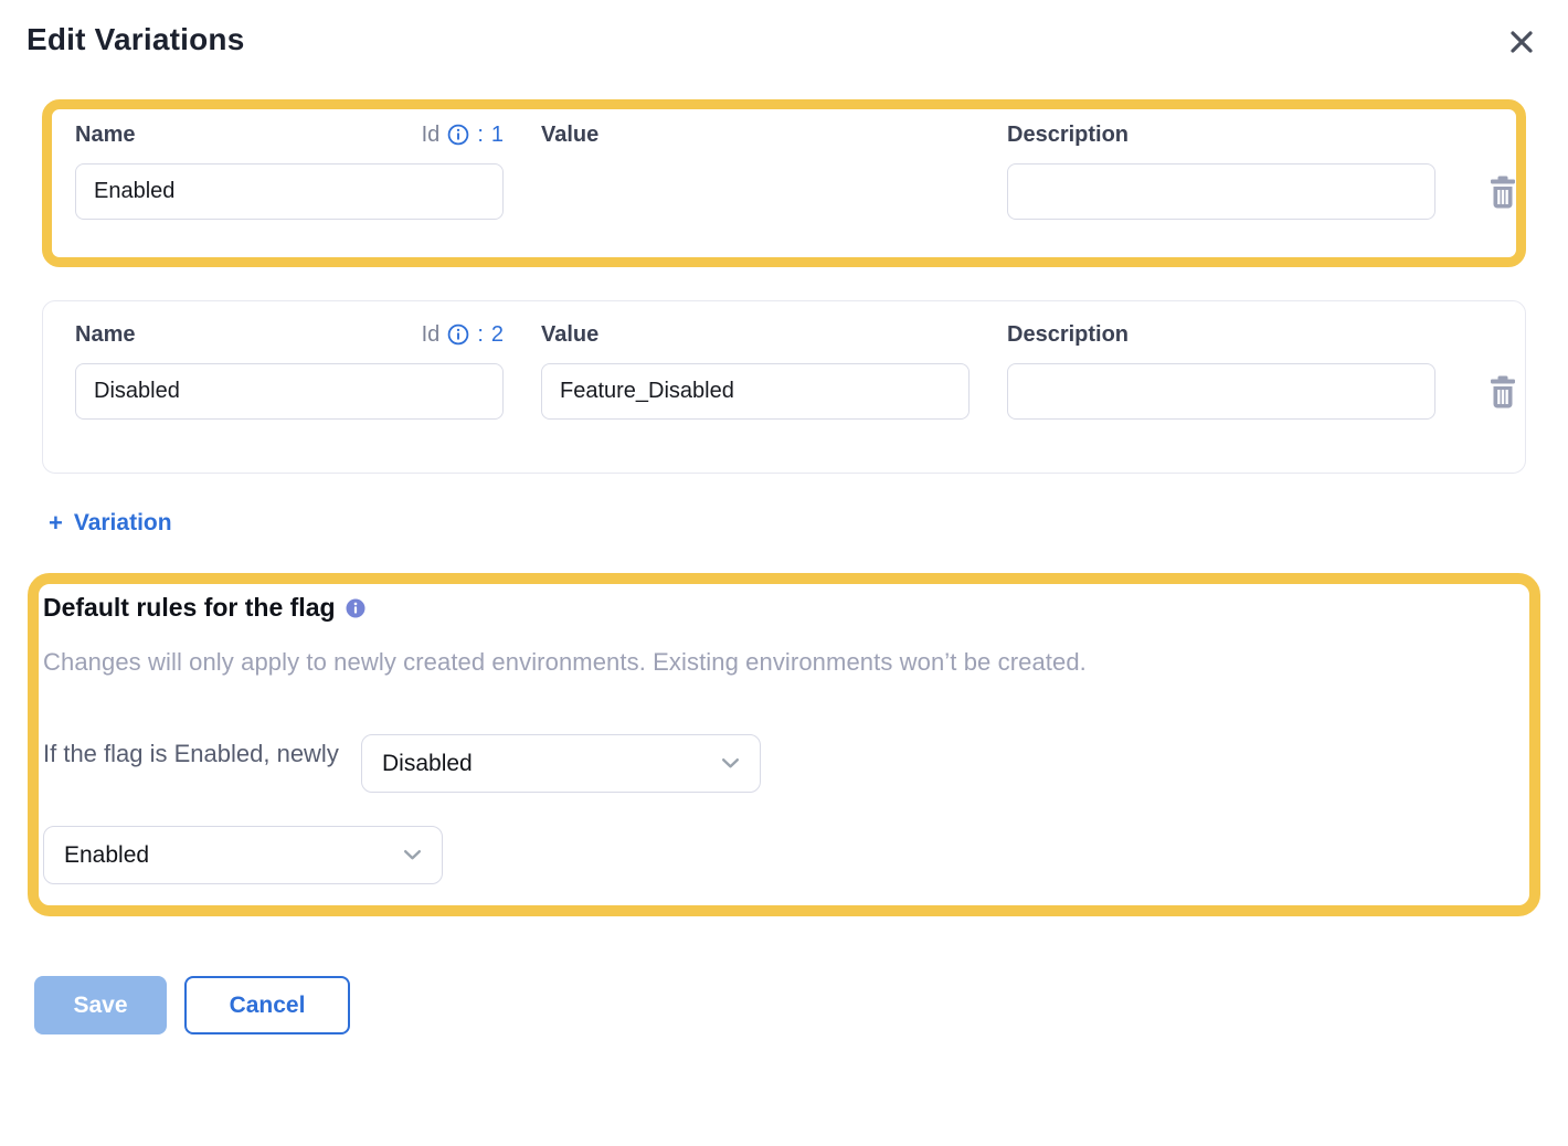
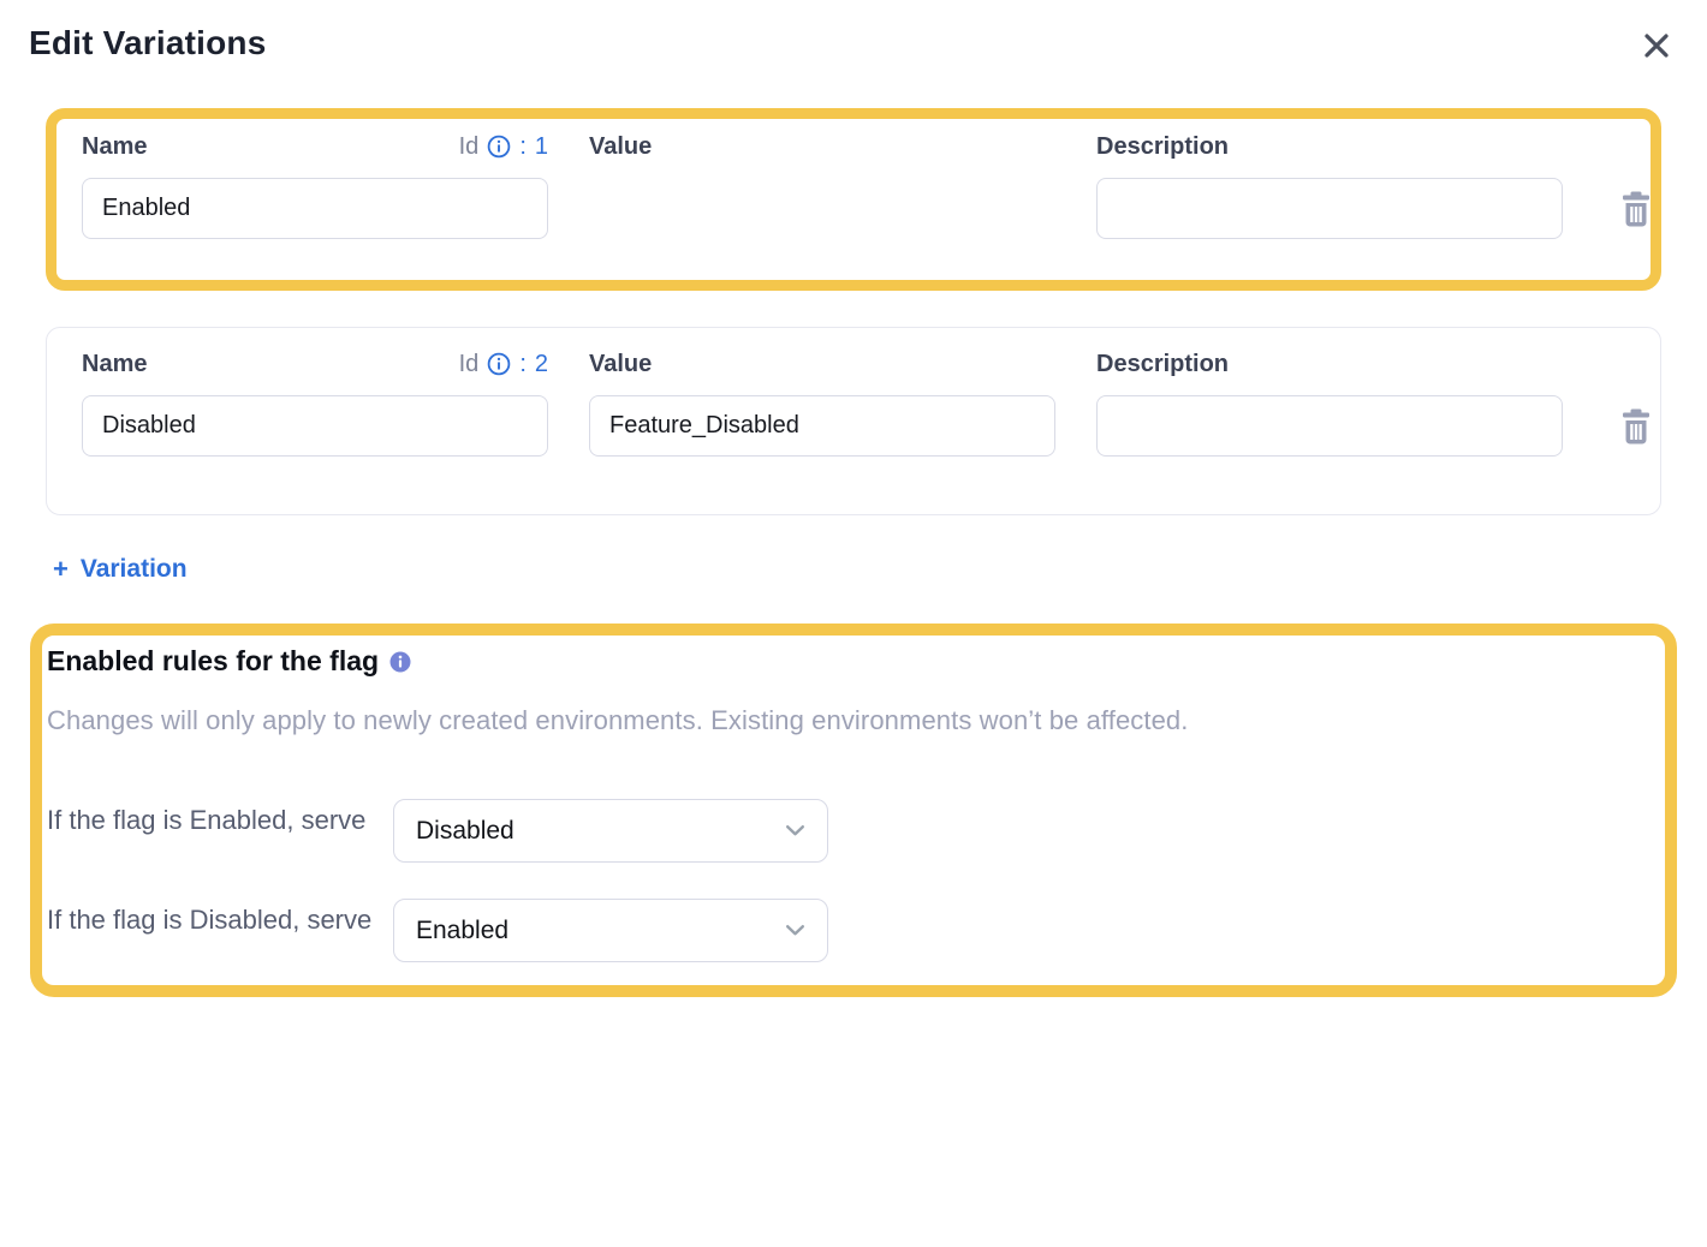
  Edit Variations
  Name
  Id
  :
  1
  Enabled
  Value
  Description
  Name
  Id
  :
  2
  Disabled
  Value
  Feature_Disabled
  Description
  +
  Variation
- Default rules for the flag
+ Enabled rules for the flag
- Changes will only apply to newly created environments. Existing environments won’t be created.
+ Changes will only apply to newly created environments. Existing environments won’t be affected.
- If the flag is Enabled, newly
+ If the flag is Enabled, serve
  Disabled
+ If the flag is Disabled, serve
  Enabled
- Save
- Cancel
